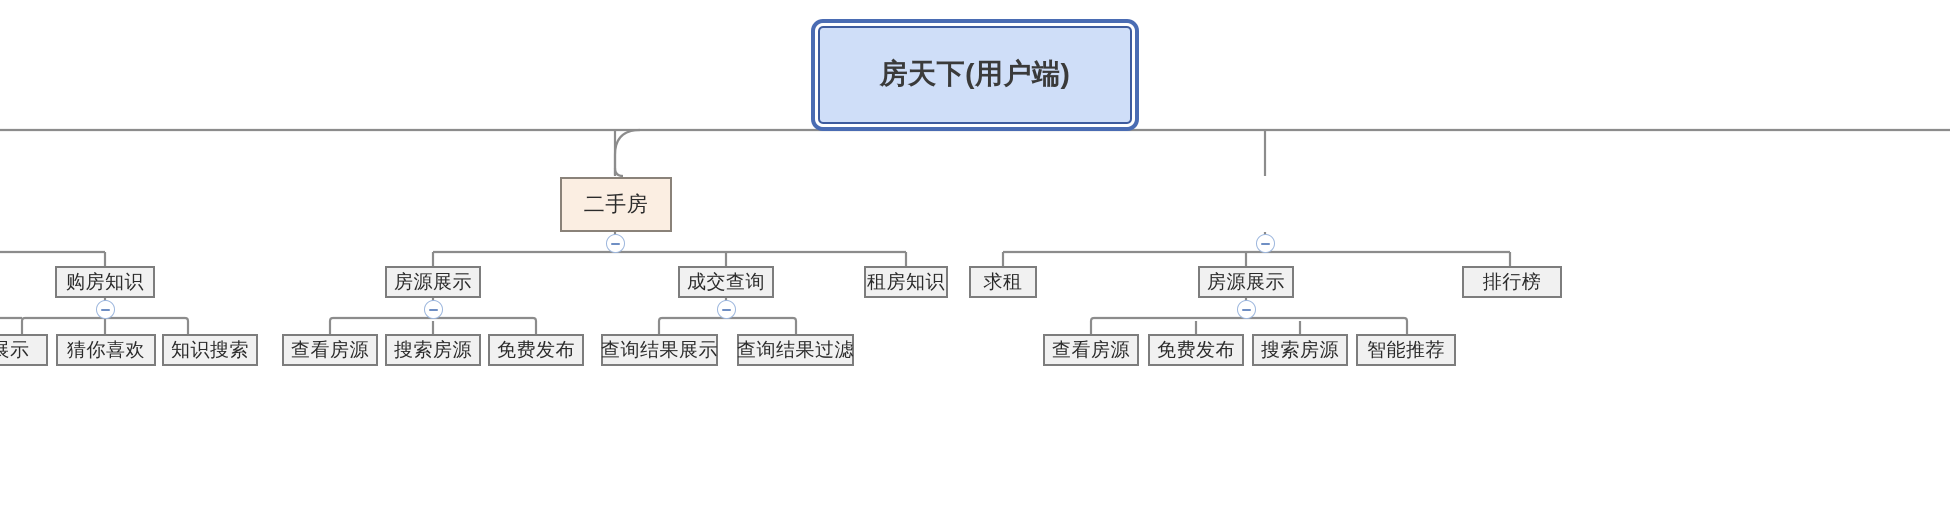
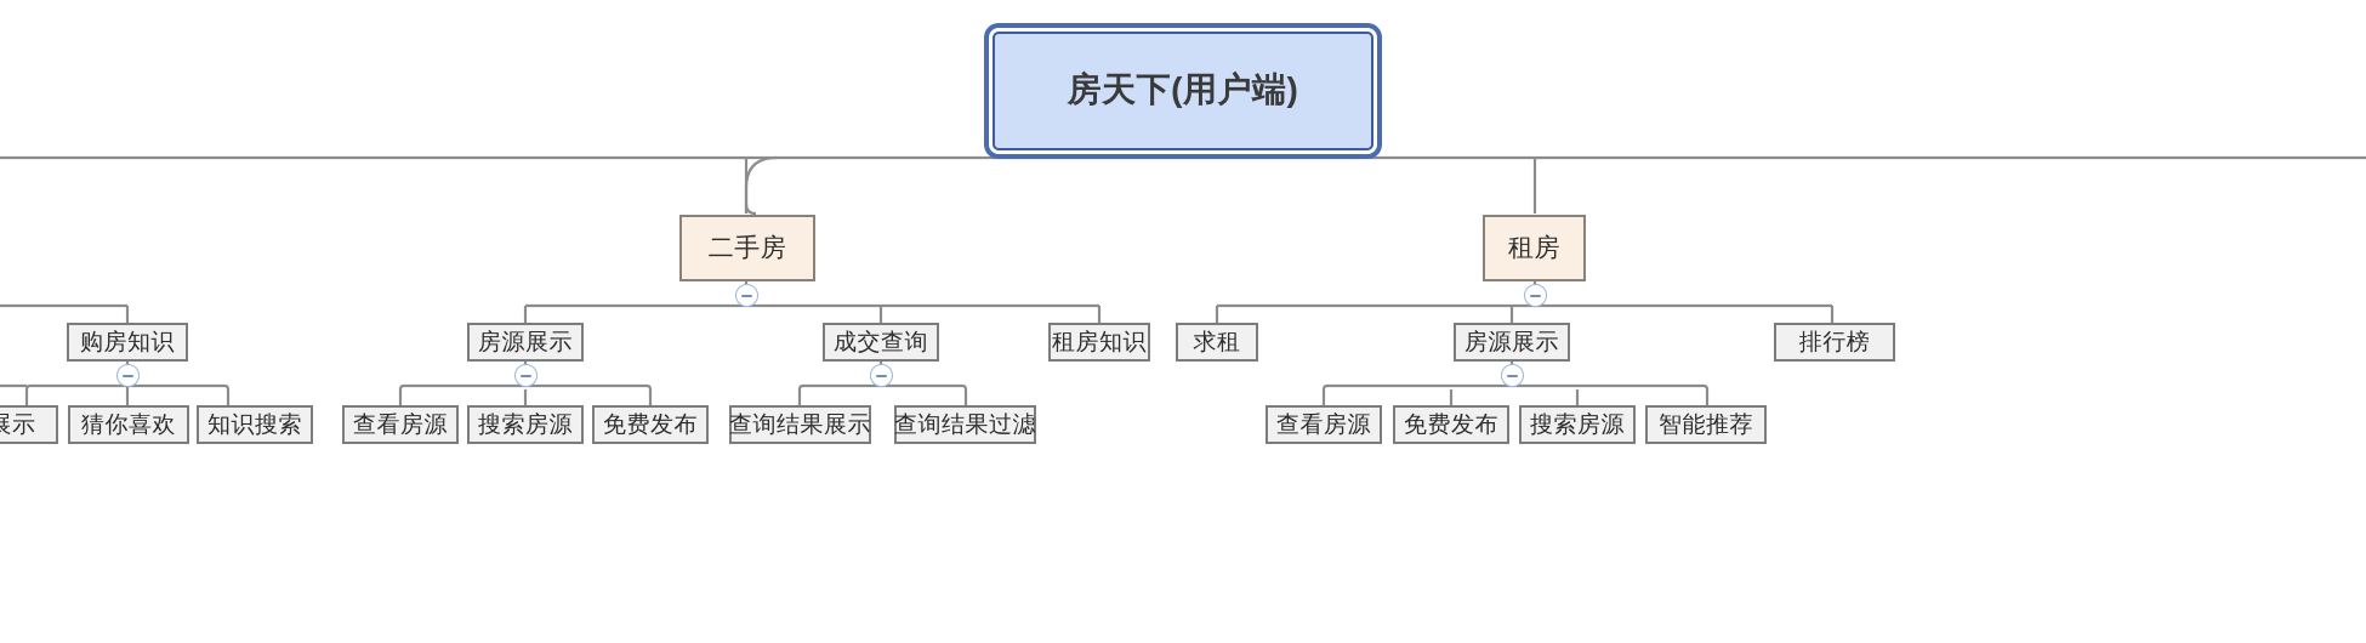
  房天下(用户端)
  二手房
+ 租房
  购房知识
  房源展示
  成交查询
  租房知识
  求租
  房源展示
  排行榜
  展示
  猜你喜欢
  知识搜索
  查看房源
  搜索房源
  免费发布
  查询结果展示
  查询结果过滤
  查看房源
  免费发布
  搜索房源
  智能推荐
